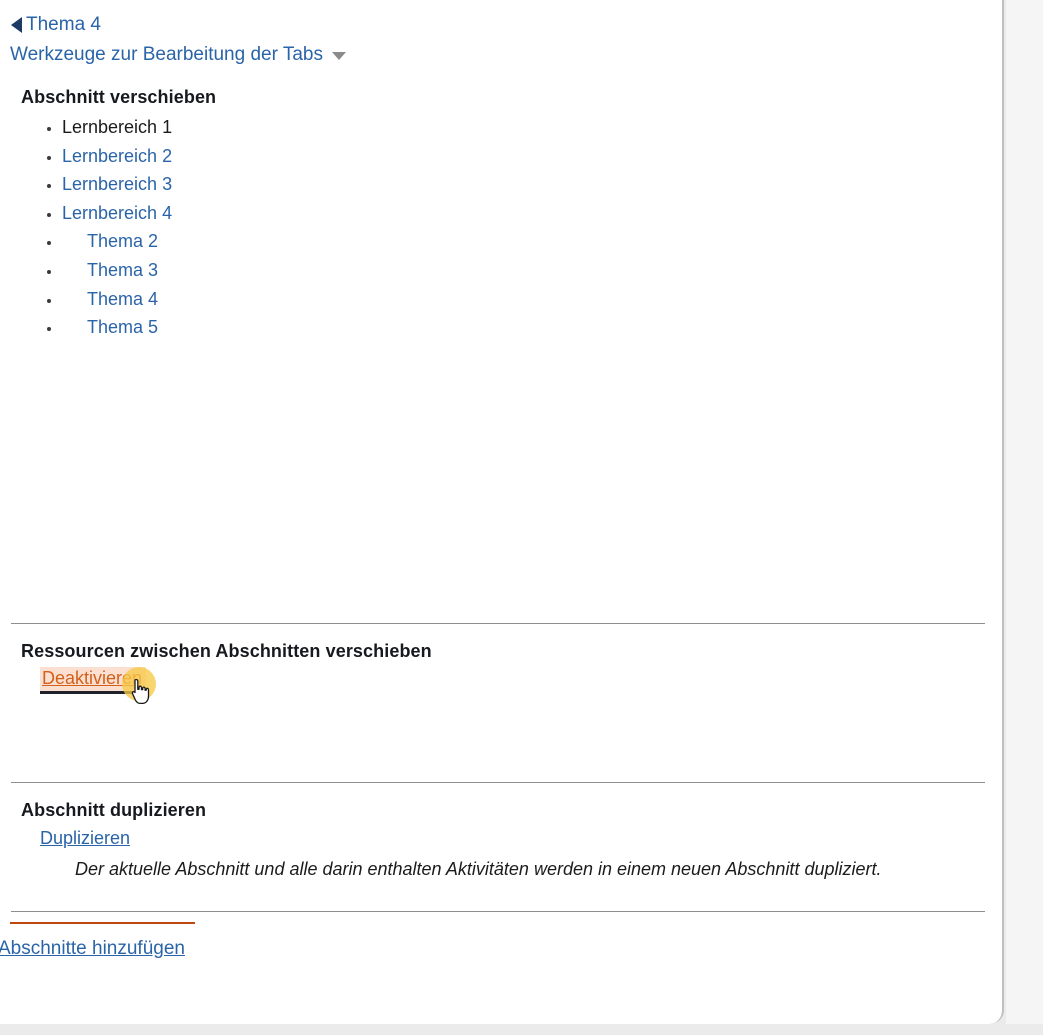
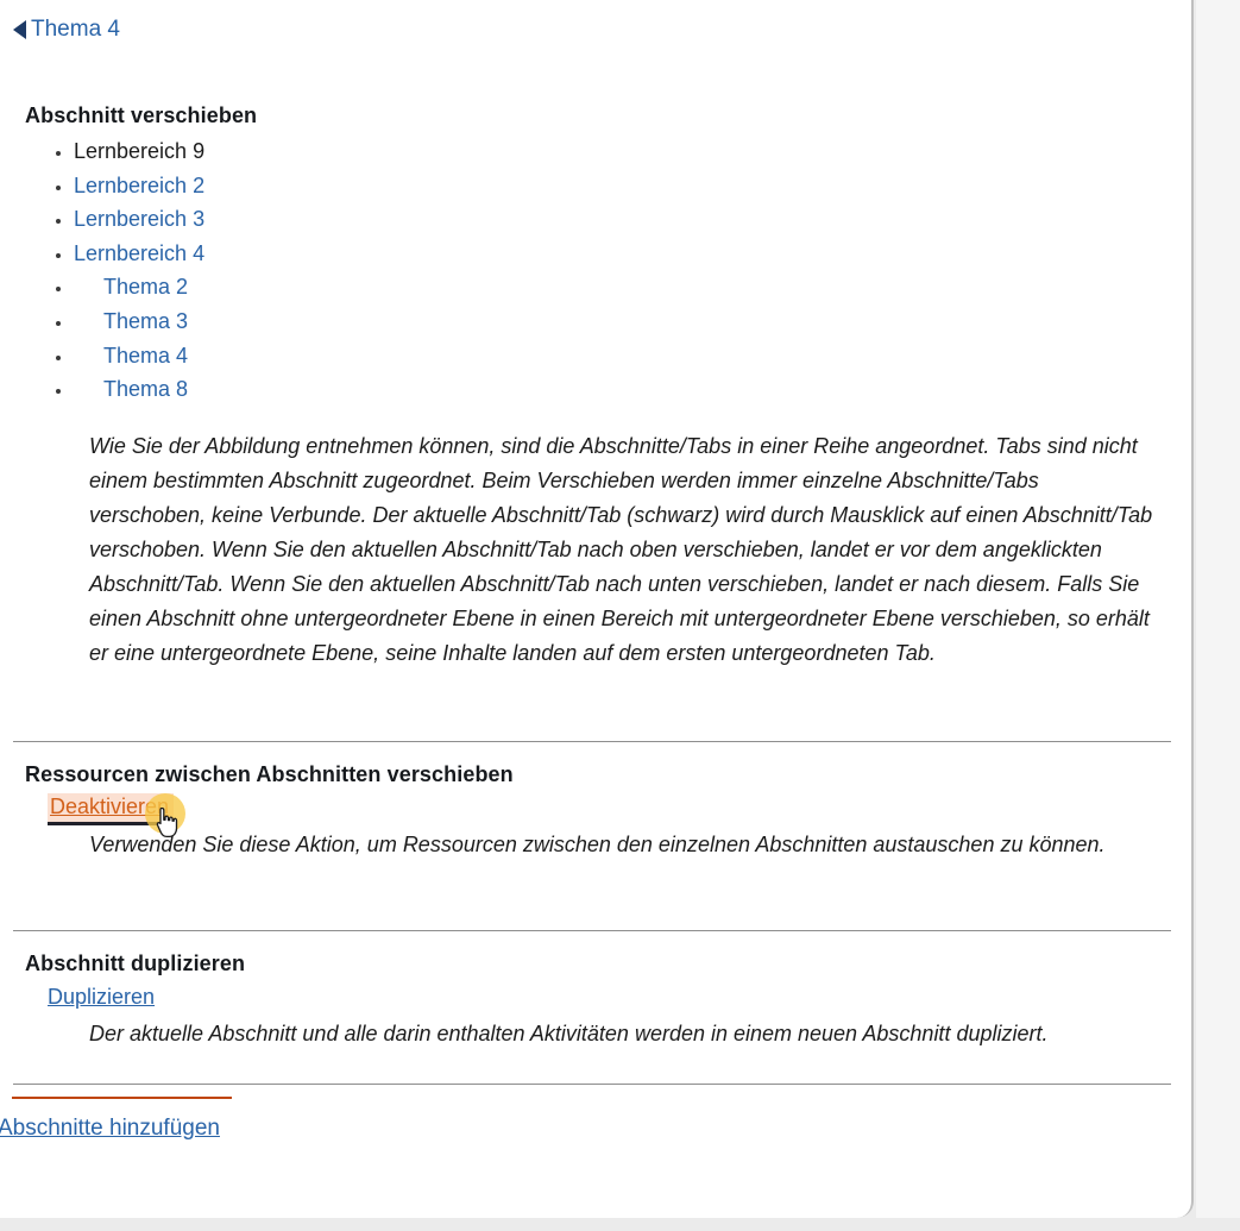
  Thema 4
- Werkzeuge zur Bearbeitung der Tabs
  Abschnitt verschieben
- Lernbereich 1
+ Lernbereich 9
  Lernbereich 2
  Lernbereich 3
  Lernbereich 4
  Thema 2
  Thema 3
  Thema 4
- Thema 5
+ Thema 8
+ Wie Sie der Abbildung entnehmen können, sind die Abschnitte/Tabs in einer Reihe angeordnet. Tabs sind nicht einem bestimmten Abschnitt zugeordnet. Beim Verschieben werden immer einzelne Abschnitte/Tabs verschoben, keine Verbunde. Der aktuelle Abschnitt/Tab (schwarz) wird durch Mausklick auf einen Abschnitt/Tab verschoben. Wenn Sie den aktuellen Abschnitt/Tab nach oben verschieben, landet er vor dem angeklickten Abschnitt/Tab. Wenn Sie den aktuellen Abschnitt/Tab nach unten verschieben, landet er nach diesem. Falls Sie einen Abschnitt ohne untergeordneter Ebene in einen Bereich mit untergeordneter Ebene verschieben, so erhält er eine untergeordnete Ebene, seine Inhalte landen auf dem ersten untergeordneten Tab.
  Ressourcen zwischen Abschnitten verschieben
  Deaktivieren
+ Verwenden Sie diese Aktion, um Ressourcen zwischen den einzelnen Abschnitten austauschen zu können.
  Abschnitt duplizieren
  Duplizieren
  Der aktuelle Abschnitt und alle darin enthalten Aktivitäten werden in einem neuen Abschnitt dupliziert.
  Abschnitte hinzufügen
